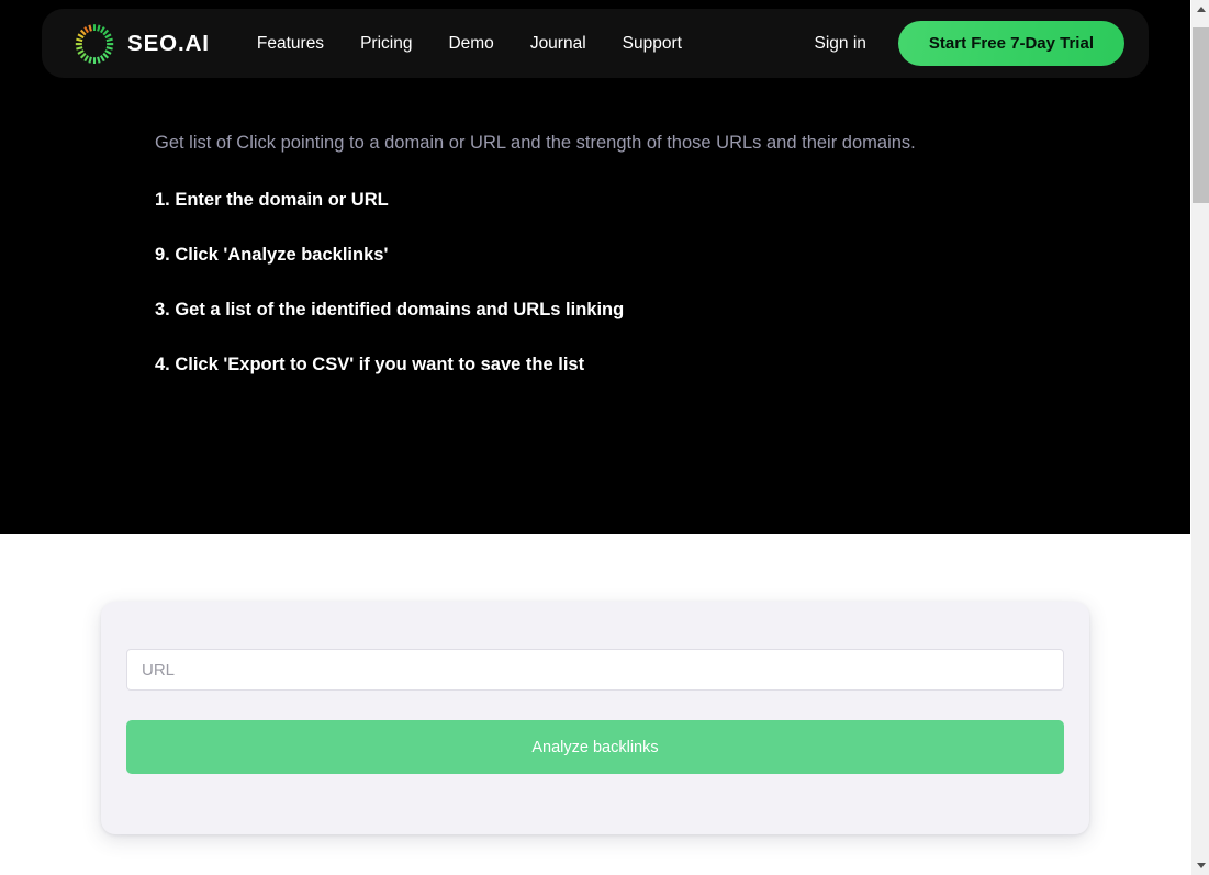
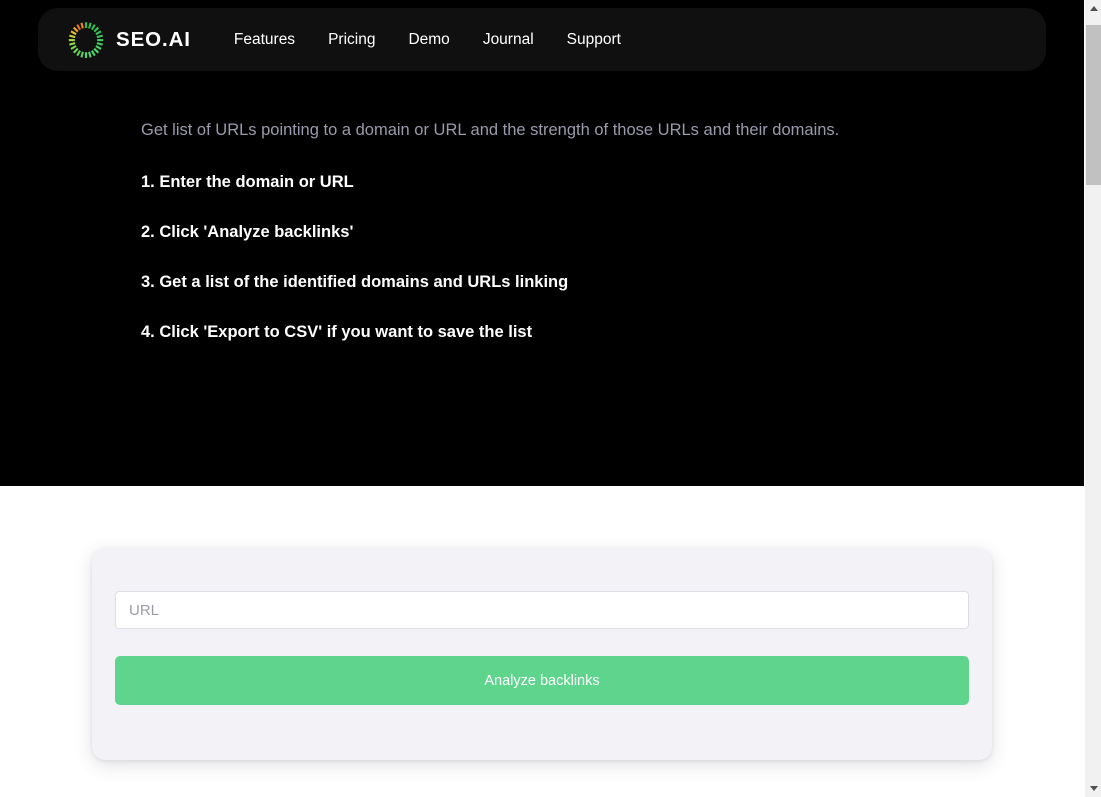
  SEO.AI
  Features
  Pricing
  Demo
  Journal
  Support
- Sign in
- Start Free 7-Day Trial
- Get list of Click pointing to a domain or URL and the strength of those URLs and their domains.
+ Get list of URLs pointing to a domain or URL and the strength of those URLs and their domains.
  1. Enter the domain or URL
- 9. Click 'Analyze backlinks'
+ 2. Click 'Analyze backlinks'
  3. Get a list of the identified domains and URLs linking
  4. Click 'Export to CSV' if you want to save the list
  URL
  Analyze backlinks
